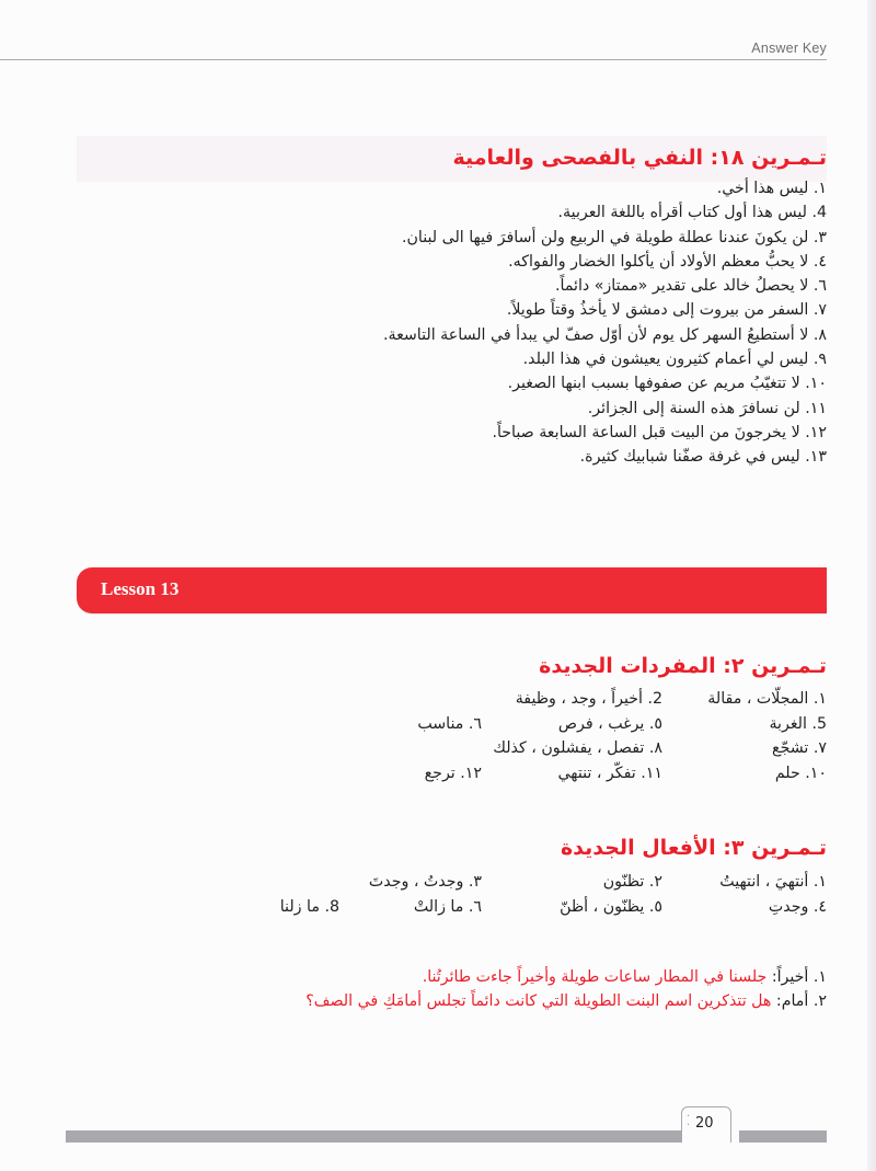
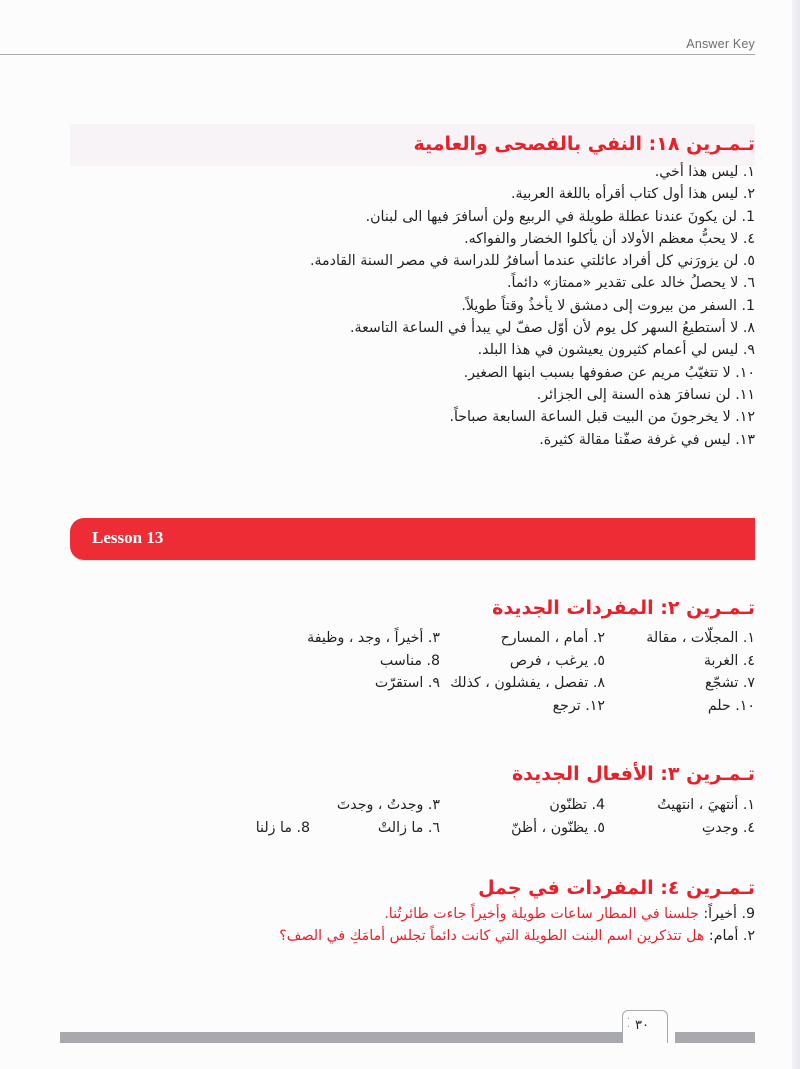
  Answer Key
  تـمـرين ١٨: النفي بالفصحى والعامية
  ١. ليس هذا أخي.
- 4. ليس هذا أول كتاب أقرأه باللغة العربية.
+ ٢. ليس هذا أول كتاب أقرأه باللغة العربية.
- ٣. لن يكونَ عندنا عطلة طويلة في الربيع ولن أسافرَ فيها الى لبنان.
+ 1. لن يكونَ عندنا عطلة طويلة في الربيع ولن أسافرَ فيها الى لبنان.
  ٤. لا يحبُّ معظم الأولاد أن يأكلوا الخضار والفواكه.
+ ٥. لن يزورَني كل أفراد عائلتي عندما أسافرُ للدراسة في مصر السنة القادمة.
  ٦. لا يحصلُ خالد على تقدير «ممتاز» دائماً.
- ٧. السفر من بيروت إلى دمشق لا يأخذُ وقتاً طويلاً.
+ 1. السفر من بيروت إلى دمشق لا يأخذُ وقتاً طويلاً.
  ٨. لا أستطيعُ السهر كل يوم لأن أوّل صفّ لي يبدأ في الساعة التاسعة.
  ٩. ليس لي أعمام كثيرون يعيشون في هذا البلد.
  ١٠. لا تتغيّبُ مريم عن صفوفها بسبب ابنها الصغير.
  ١١. لن نسافرَ هذه السنة إلى الجزائر.
  ١٢. لا يخرجونَ من البيت قبل الساعة السابعة صباحاً.
- ١٣. ليس في غرفة صفّنا شبابيك كثيرة.
+ ١٣. ليس في غرفة صفّنا مقالة كثيرة.
  Lesson 13
  تـمـرين ٢: المفردات الجديدة
  ١. المجلّات ، مقالة
+ ٢. أمام ، المسارح
- 2. أخيراً ، وجد ، وظيفة
+ ٣. أخيراً ، وجد ، وظيفة
- 5. الغربة
+ ٤. الغربة
  ٥. يرغب ، فرص
- ٦. مناسب
+ 8. مناسب
  ٧. تشجّع
  ٨. تفصل ، يفشلون ، كذلك
+ ٩. استقرّت
  ١٠. حلم
- ١١. تفكّر ، تنتهي
  ١٢. ترجع
  تـمـرين ٣: الأفعال الجديدة
  ١. أنتهيَ ، انتهيتُ
- ٢. تظنّون
+ 4. تظنّون
  ٣. وجدتُ ، وجدتَ
  ٤. وجدتِ
  ٥. يظنّون ، أظنّ
  ٦. ما زالتْ
  8. ما زلنا
+ تـمـرين ٤: المفردات في جمل
- ١. أخيراً: جلسنا في المطار ساعات طويلة وأخيراً جاءت طائرتُنا.
+ 9. أخيراً: جلسنا في المطار ساعات طويلة وأخيراً جاءت طائرتُنا.
  ٢. أمام: هل تتذكرين اسم البنت الطويلة التي كانت دائماً تجلس أمامَكِ في الصف؟
  ·
  ·
- 20
+ ٣٠
